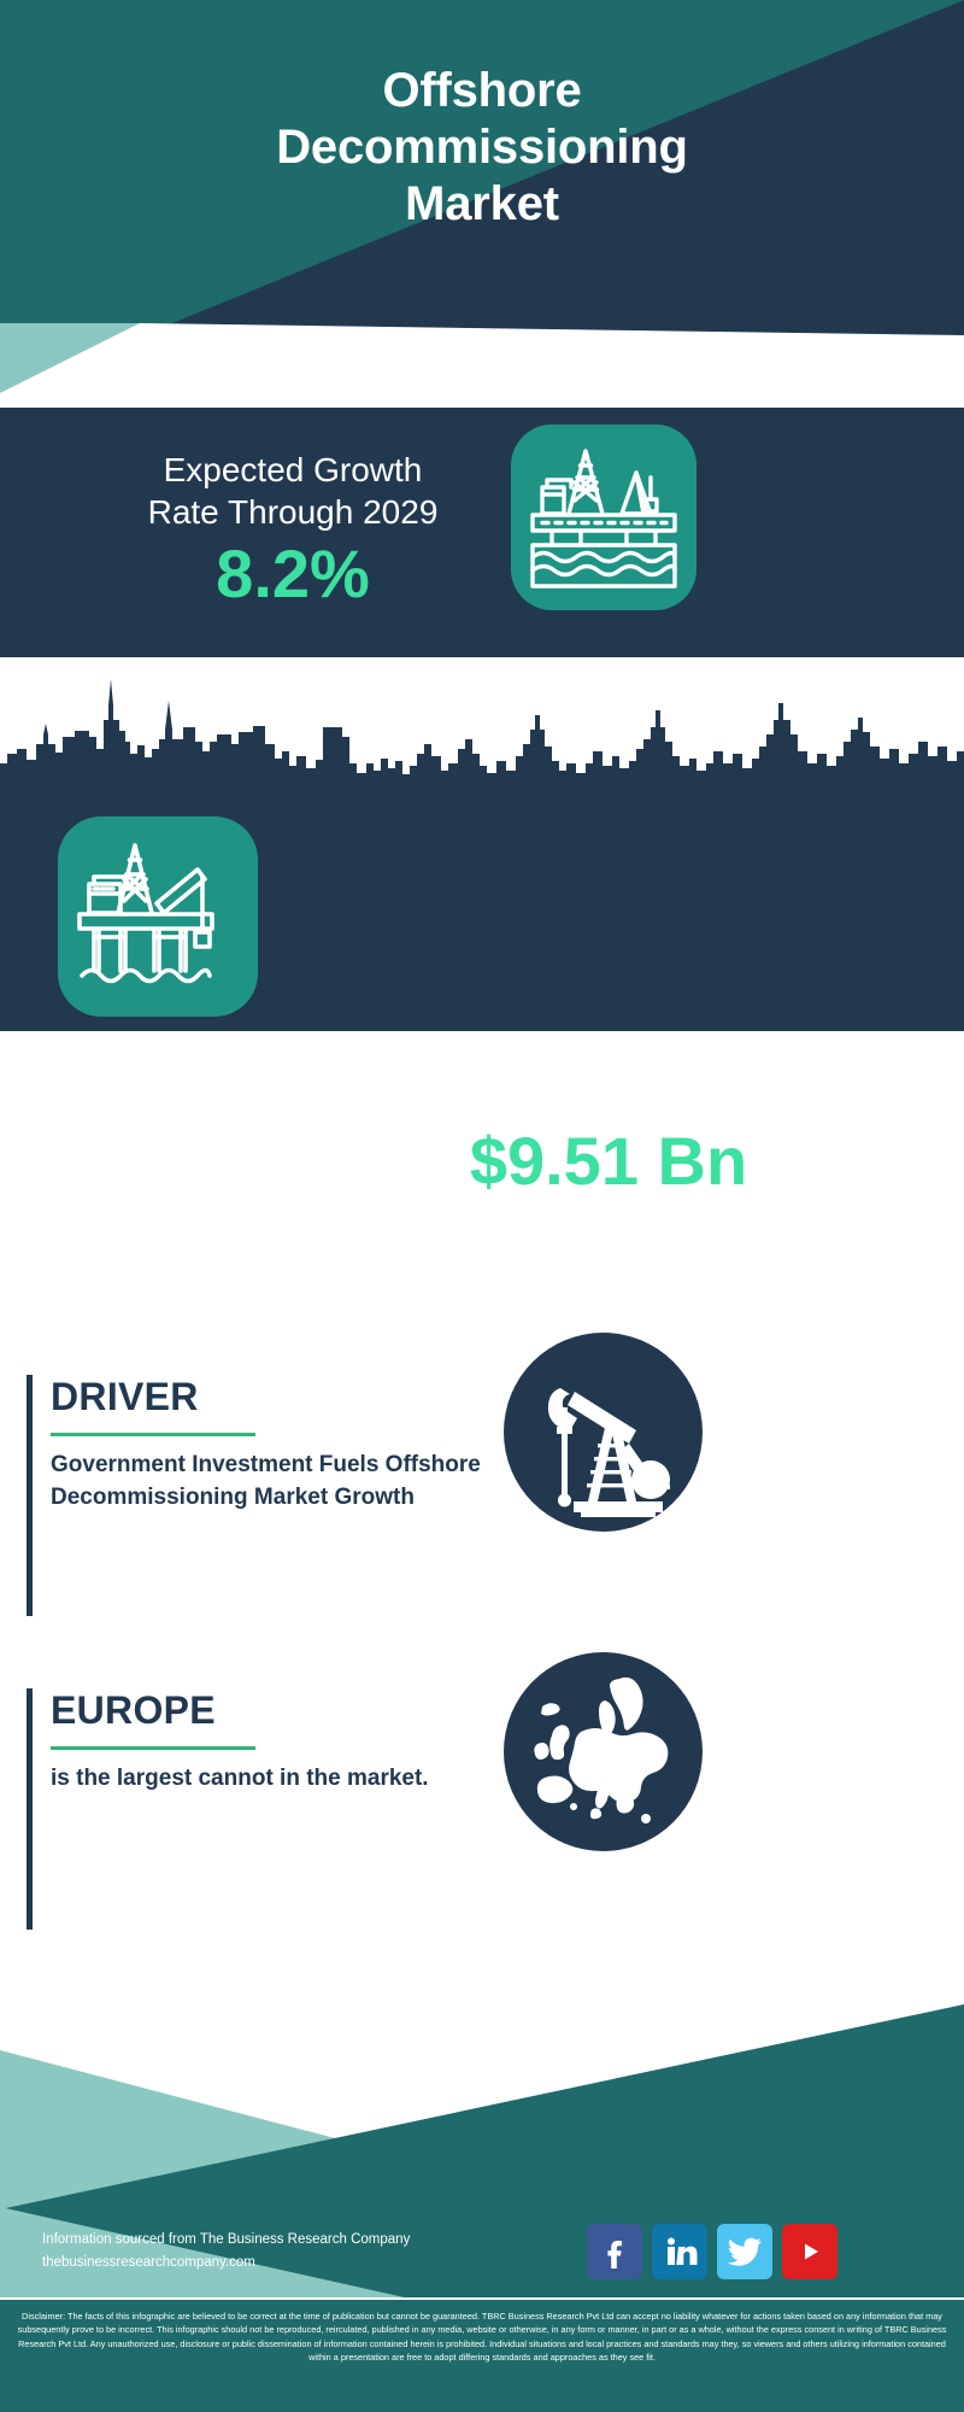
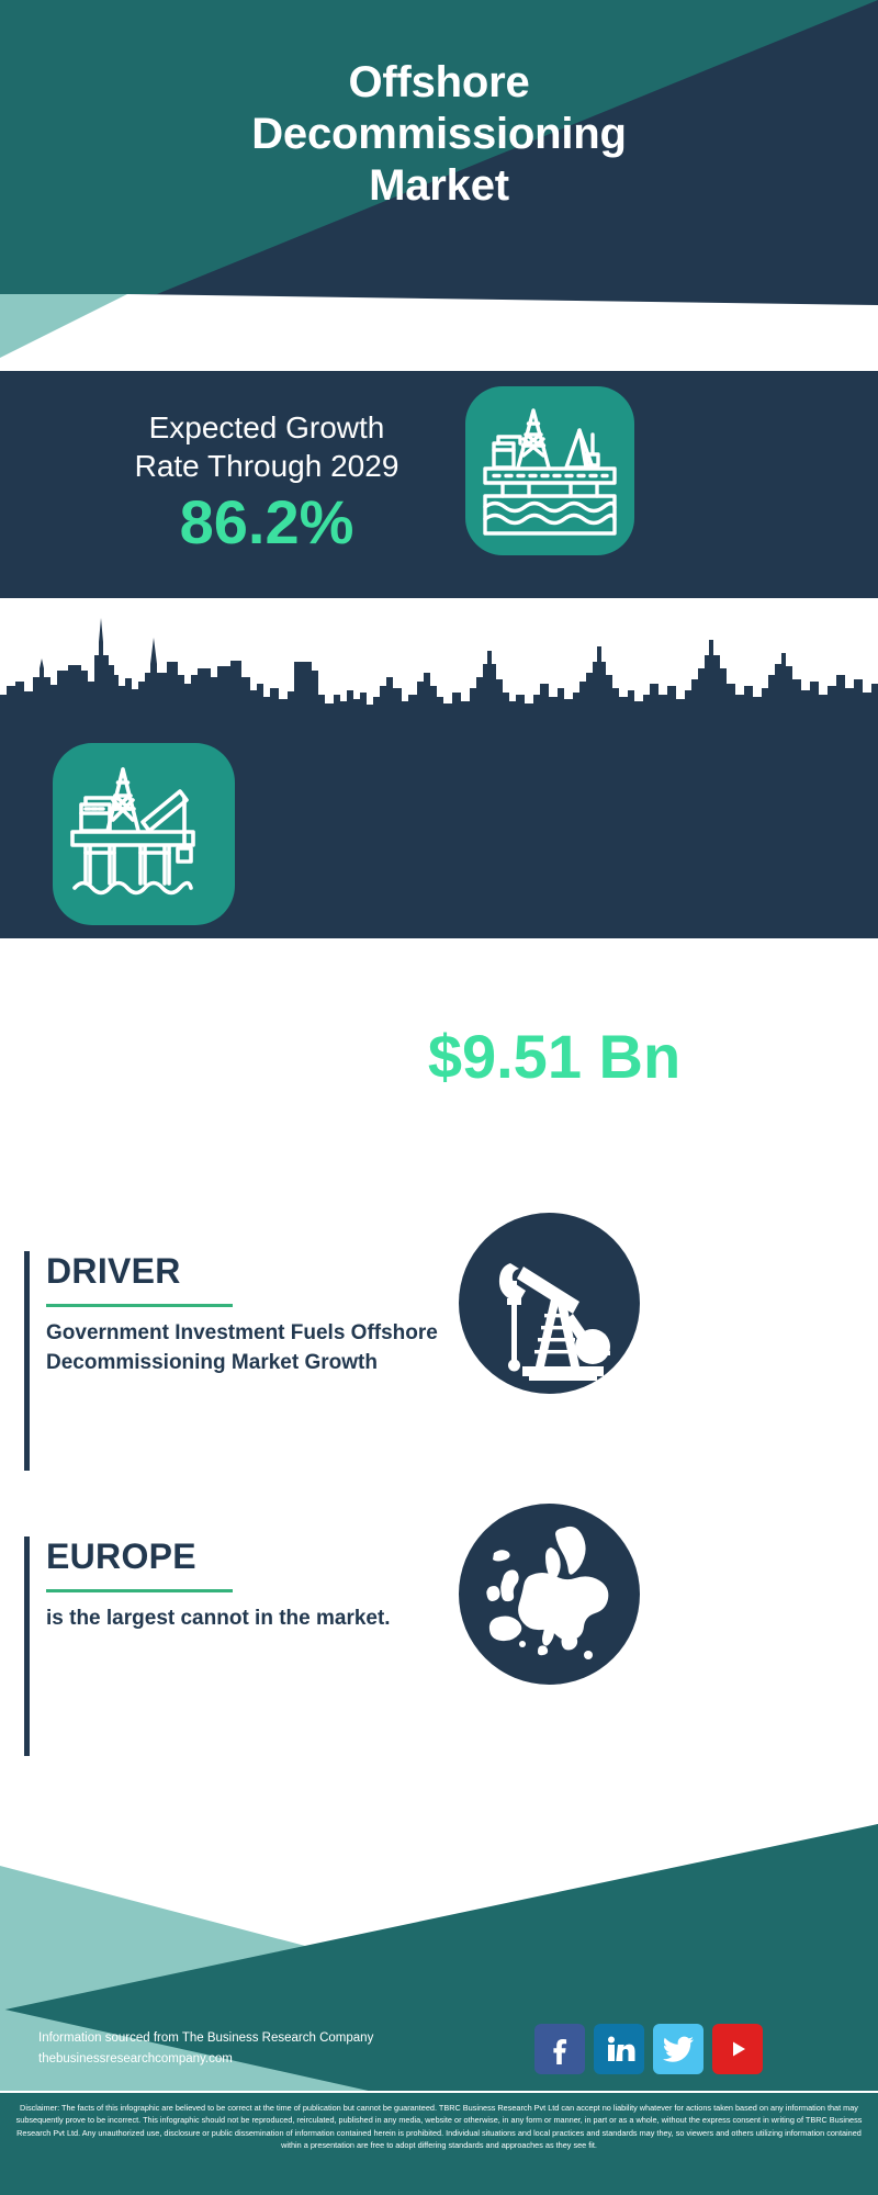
  Offshore
  Decommissioning
  Market
  Expected Growth
  Rate Through 2029
- 8.2%
+ 86.2%
  $9.51 Bn
  DRIVER
  Government Investment Fuels Offshore Decommissioning Market Growth
  EUROPE
  is the largest cannot in the market.
  Information sourced from The Business Research Company
  thebusinessresearchcompany.com
  Disclaimer: The facts of this infographic are believed to be correct at the time of publication but cannot be guaranteed. TBRC Business Research Pvt Ltd can accept no liability whatever for actions taken based on any information that may subsequently prove to be incorrect. This infographic should not be reproduced, reirculated, published in any media, website or otherwise, in any form or manner, in part or as a whole, without the express consent in writing of TBRC Business Research Pvt Ltd. Any unauthorized use, disclosure or public dissemination of information contained herein is prohibited. Individual situations and local practices and standards may they, so viewers and others utilizing information contained within a presentation are free to adopt differing standards and approaches as they see fit.
